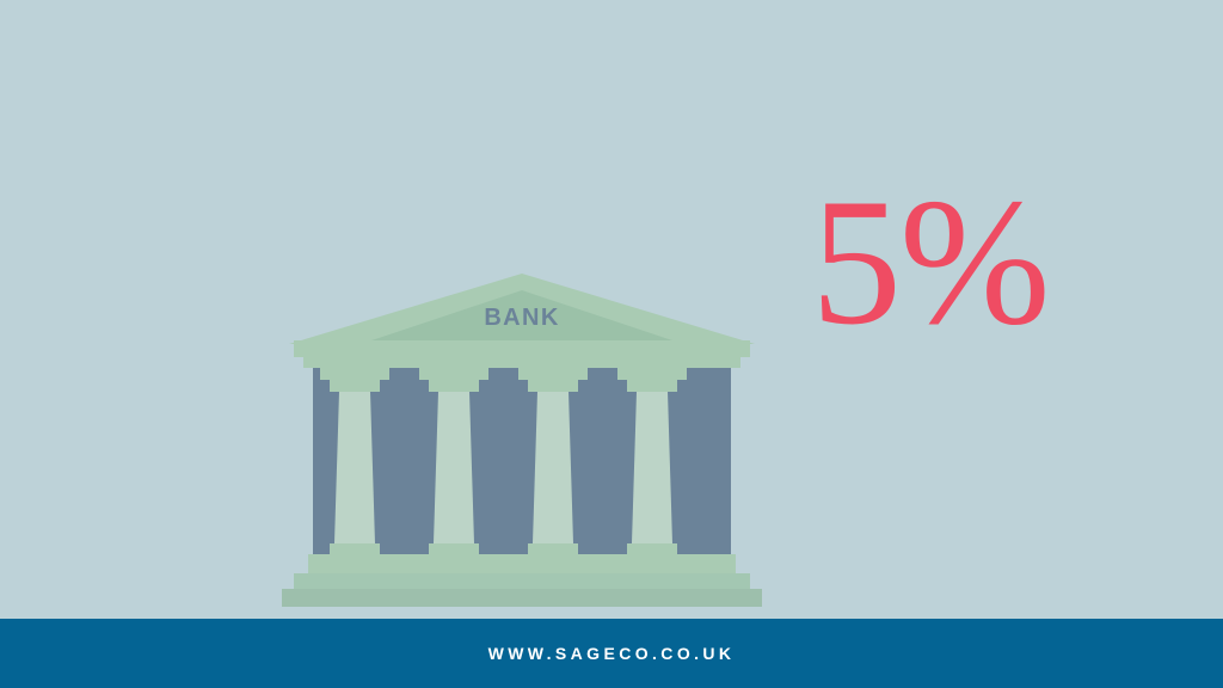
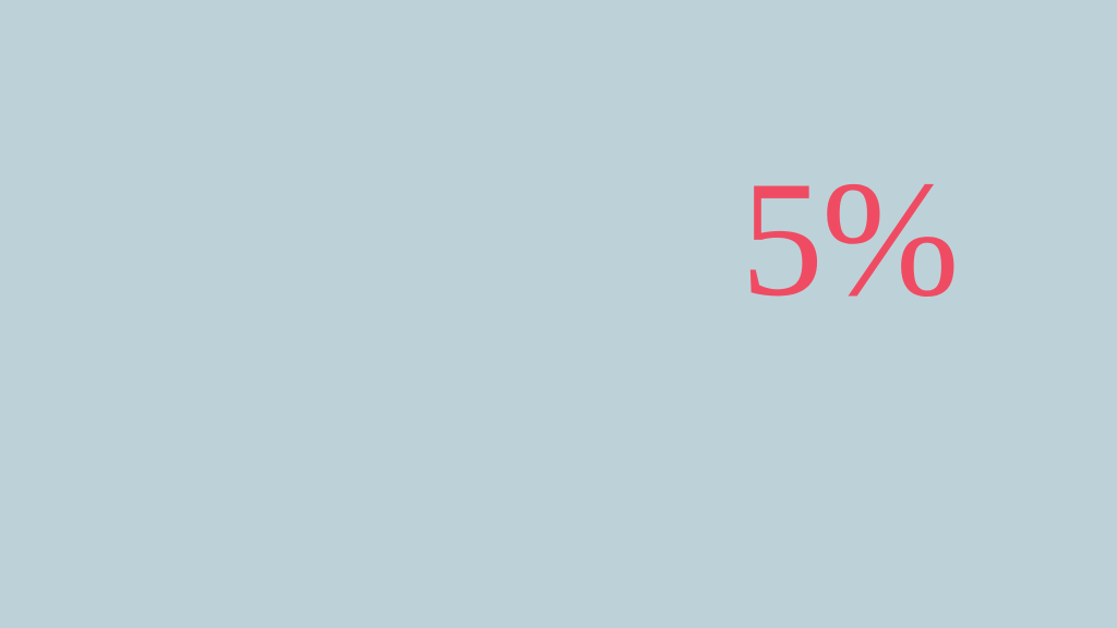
  5%
- BANK
- WWW.SAGECO.CO.UK
